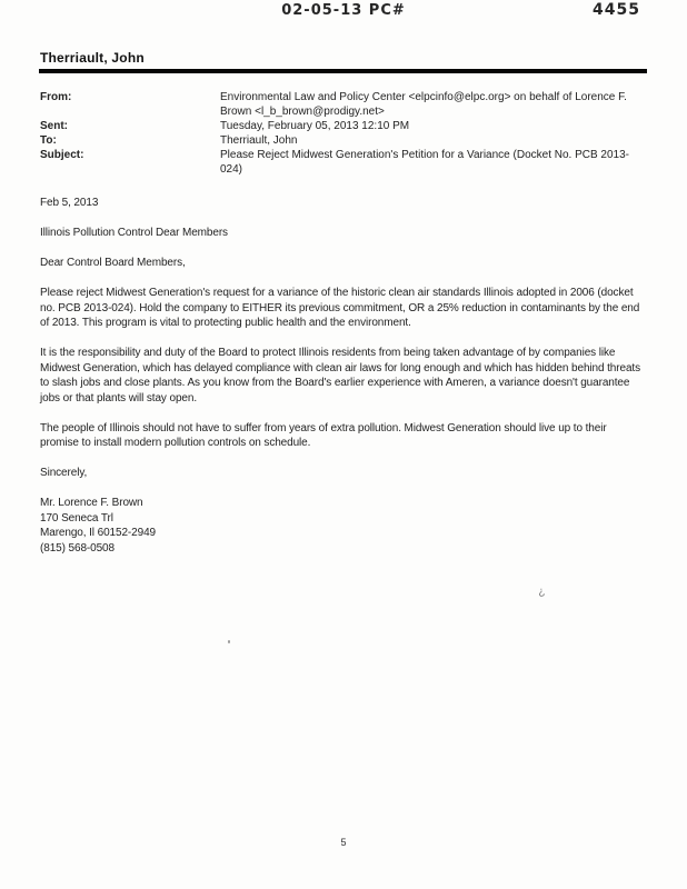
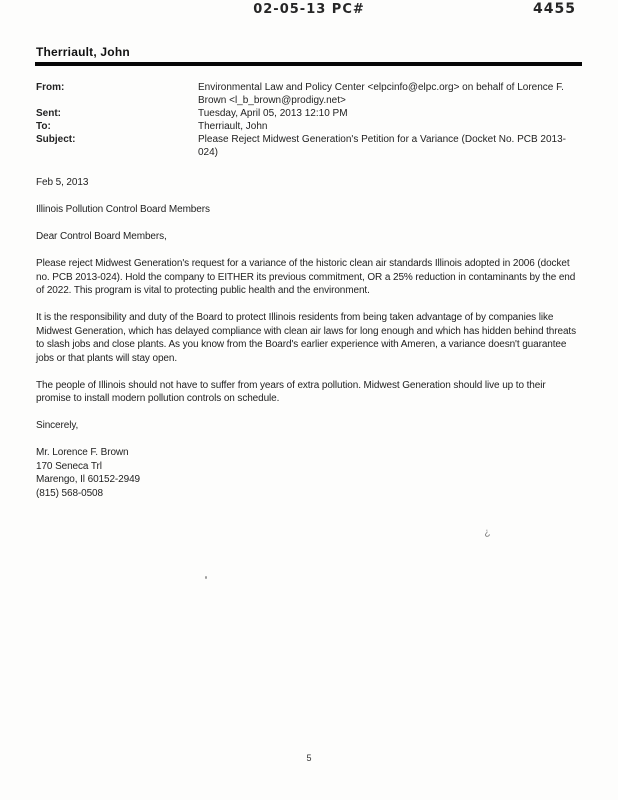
  02-05-13 PC#
  4455
  Therriault, John
  From:
  Environmental Law and Policy Center <elpcinfo@elpc.org> on behalf of Lorence F. Brown <l_b_brown@prodigy.net>
  Sent:
- Tuesday, February 05, 2013 12:10 PM
+ Tuesday, April 05, 2013 12:10 PM
  To:
  Therriault, John
  Subject:
  Please Reject Midwest Generation's Petition for a Variance (Docket No. PCB 2013-024)
  Feb 5, 2013
- Illinois Pollution Control Dear Members
+ Illinois Pollution Control Board Members
  Dear Control Board Members,
- Please reject Midwest Generation's request for a variance of the historic clean air standards Illinois adopted in 2006 (docket no. PCB 2013-024). Hold the company to EITHER its previous commitment, OR a 25% reduction in contaminants by the end of 2013. This program is vital to protecting public health and the environment.
+ Please reject Midwest Generation's request for a variance of the historic clean air standards Illinois adopted in 2006 (docket no. PCB 2013-024). Hold the company to EITHER its previous commitment, OR a 25% reduction in contaminants by the end of 2022. This program is vital to protecting public health and the environment.
  It is the responsibility and duty of the Board to protect Illinois residents from being taken advantage of by companies like Midwest Generation, which has delayed compliance with clean air laws for long enough and which has hidden behind threats to slash jobs and close plants. As you know from the Board's earlier experience with Ameren, a variance doesn't guarantee jobs or that plants will stay open.
  The people of Illinois should not have to suffer from years of extra pollution. Midwest Generation should live up to their promise to install modern pollution controls on schedule.
  Sincerely,
  Mr. Lorence F. Brown
  170 Seneca Trl
  Marengo, Il 60152-2949
  (815) 568-0508
  5
